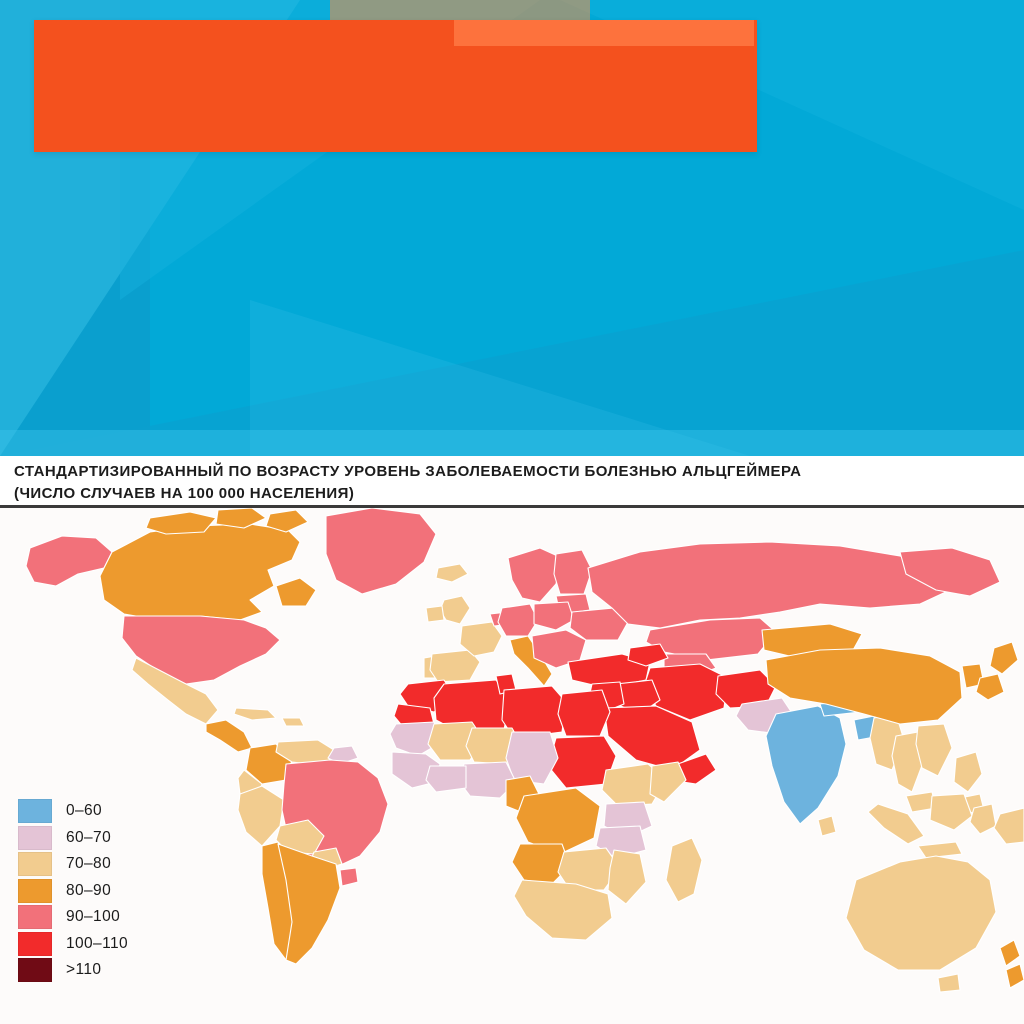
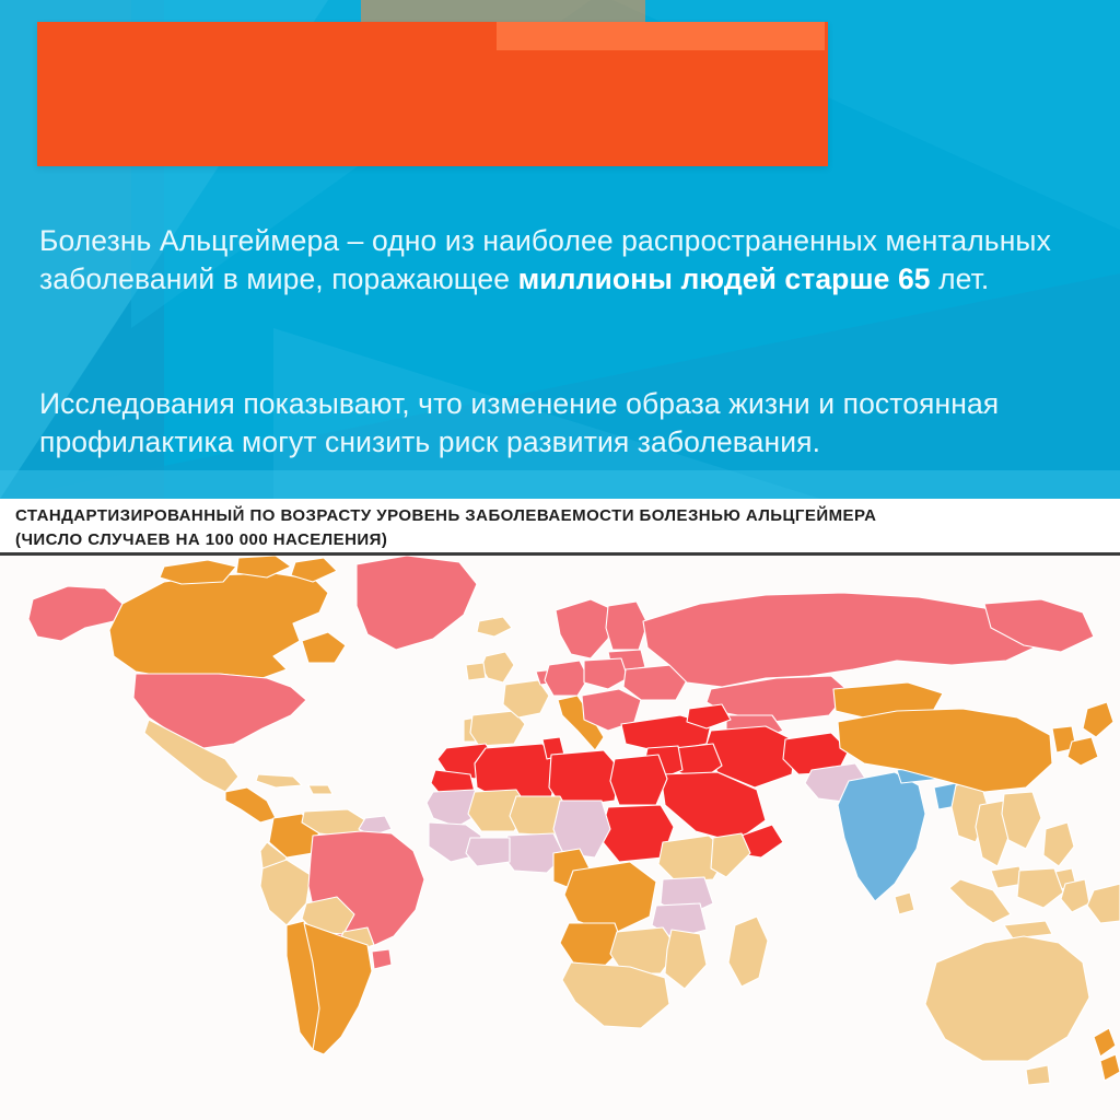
+ Болезнь Альцгеймера – одно из наиболее распространенных ментальных заболеваний в мире, поражающее миллионы людей старше 65 лет.
+ Исследования показывают, что изменение образа жизни и постоянная профилактика могут снизить риск развития заболевания.
  СТАНДАРТИЗИРОВАННЫЙ ПО ВОЗРАСТУ УРОВЕНЬ ЗАБОЛЕВАЕМОСТИ БОЛЕЗНЬЮ АЛЬЦГЕЙМЕРА
  (ЧИСЛО СЛУЧАЕВ НА 100 000 НАСЕЛЕНИЯ)
- 0–60
- 60–70
- 70–80
- 80–90
- 90–100
- 100–110
- >110
